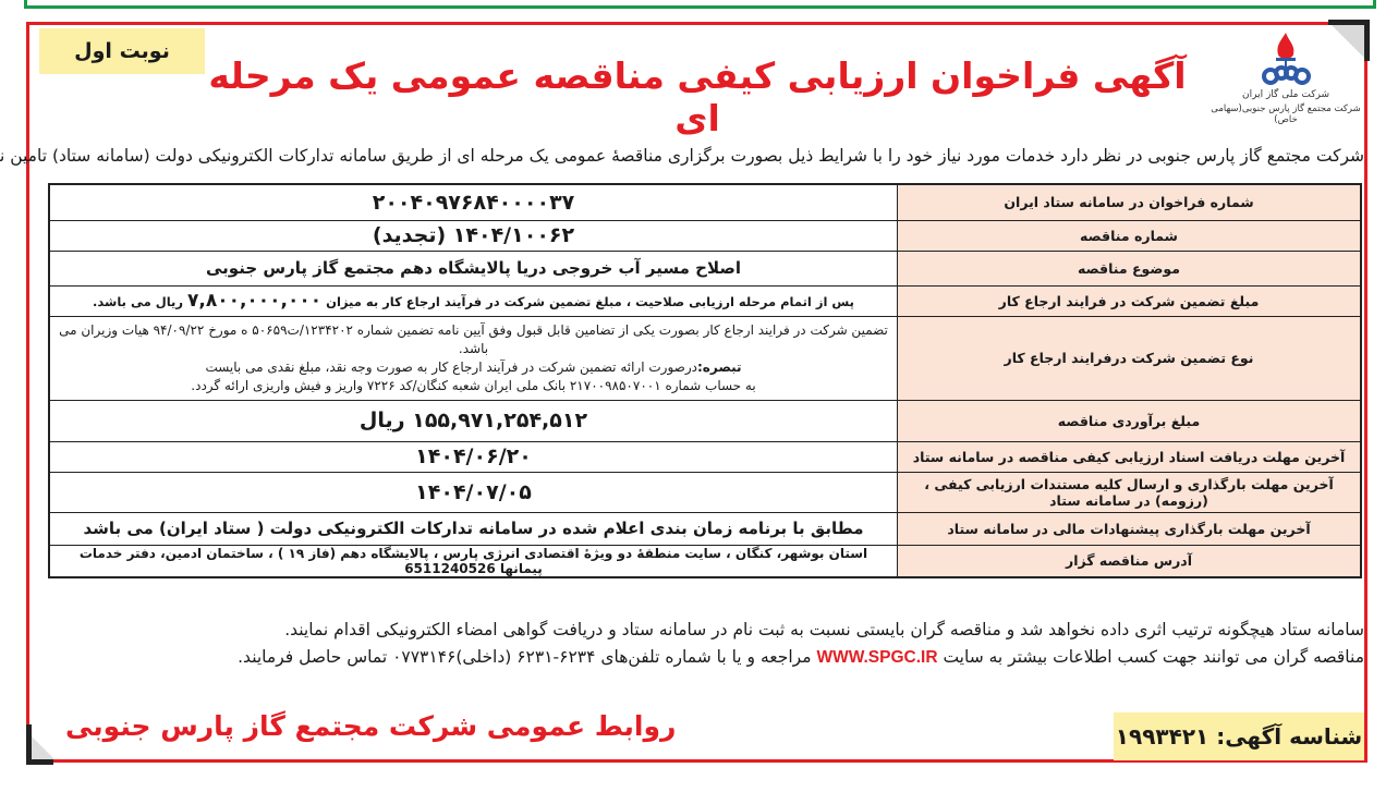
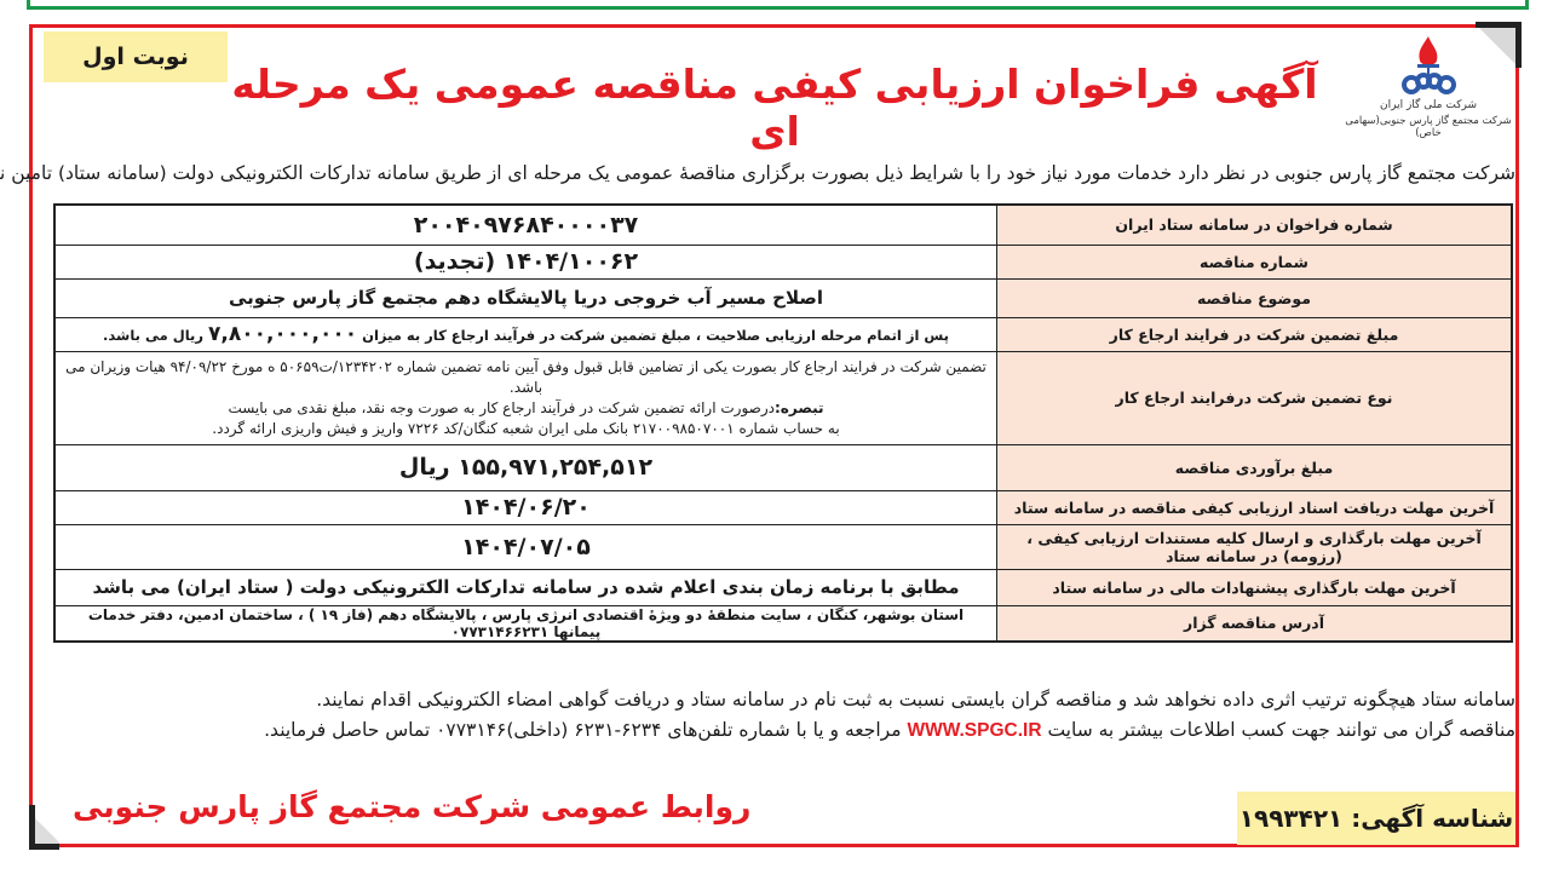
  نوبت اول
  آگهی فراخوان ارزیابی کیفی مناقصه عمومی یک مرحله ای
  شرکت ملی گاز ایران
  شرکت مجتمع گاز پارس جنوبی(سهامی خاص)
  شرکت مجتمع گاز پارس جنوبی در نظر دارد خدمات مورد نیاز خود را با شرایط ذیل بصورت برگزاری مناقصۀ عمومی یک مرحله ای از طریق سامانه تدارکات الکترونیکی دولت (سامانه ستاد) تامین ن
  شماره فراخوان در سامانه ستاد ایران	۲۰۰۴۰۹۷۶۸۴۰۰۰۰۳۷
  شماره مناقصه	۱۴۰۴/۱۰۰۶۲ (تجدید)
  موضوع مناقصه	اصلاح مسیر آب خروجی دریا پالایشگاه دهم مجتمع گاز پارس جنوبی
  مبلغ تضمین شرکت در فرایند ارجاع کار	پس از اتمام مرحله ارزیابی صلاحیت ، مبلغ تضمین شرکت در فرآیند ارجاع کار به میزان ۷,۸۰۰,۰۰۰,۰۰۰ ریال می باشد.
  نوع تضمین شرکت درفرایند ارجاع کار	تضمین شرکت در فرایند ارجاع کار بصورت یکی از تضامین قابل قبول وفق آیین نامه تضمین شماره ۱۲۳۴۲۰۲/ت۵۰۶۵۹ ه مورخ ۹۴/۰۹/۲۲ هیات وزیران می باشد. تبصره:درصورت ارائه تضمین شرکت در فرآیند ارجاع کار به صورت وجه نقد، مبلغ نقدی می بایست به حساب شماره ۲۱۷۰۰۹۸۵۰۷۰۰۱ بانک ملی ایران شعبه کنگان/کد ۷۲۲۶ واریز و فیش واریزی ارائه گردد.
  مبلغ برآوردی مناقصه	۱۵۵,۹۷۱,۲۵۴,۵۱۲ ریال
  آخرین مهلت دریافت اسناد ارزیابی کیفی مناقصه در سامانه ستاد	۱۴۰۴/۰۶/۲۰
  آخرین مهلت بارگذاری و ارسال کلیه مستندات ارزیابی کیفی ، (رزومه) در سامانه ستاد	۱۴۰۴/۰۷/۰۵
  آخرین مهلت بارگذاری پیشنهادات مالی در سامانه ستاد	مطابق با برنامه زمان بندی اعلام شده در سامانه تدارکات الکترونیکی دولت ( ستاد ایران) می باشد
- آدرس مناقصه گزار	استان بوشهر، کنگان ، سایت منطقۀ دو ویژۀ اقتصادی انرژی پارس ، پالایشگاه دهم (فاز ۱۹ ) ، ساختمان ادمین، دفتر خدمات پیمانها 6511240526
+ آدرس مناقصه گزار	استان بوشهر، کنگان ، سایت منطقۀ دو ویژۀ اقتصادی انرژی پارس ، پالایشگاه دهم (فاز ۱۹ ) ، ساختمان ادمین، دفتر خدمات پیمانها ۰۷۷۳۱۴۶۶۲۳۱
  سامانه ستاد هیچگونه ترتیب اثری داده نخواهد شد و مناقصه گران بایستی نسبت به ثبت نام در سامانه ستاد و دریافت گواهی امضاء الکترونیکی اقدام نمایند.
  مناقصه گران می توانند جهت کسب اطلاعات بیشتر به سایت WWW.SPGC.IR مراجعه و یا با شماره تلفن‌های ۶۲۳۴-۶۲۳۱ (داخلی)۰۷۷۳۱۴۶ تماس حاصل فرمایند.
  شناسه آگهی:
  ۱۹۹۳۴۲۱
  روابط عمومی شرکت مجتمع گاز پارس جنوبی
